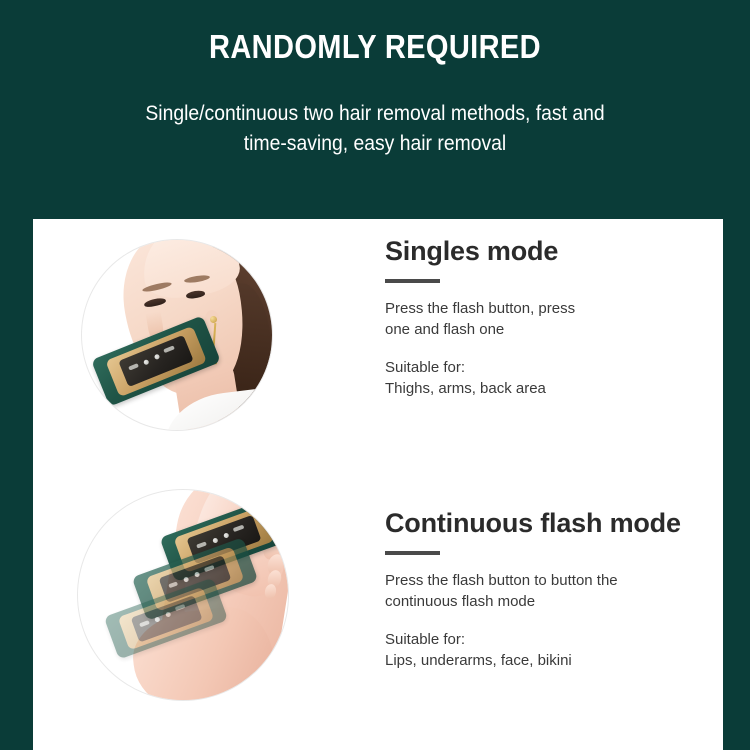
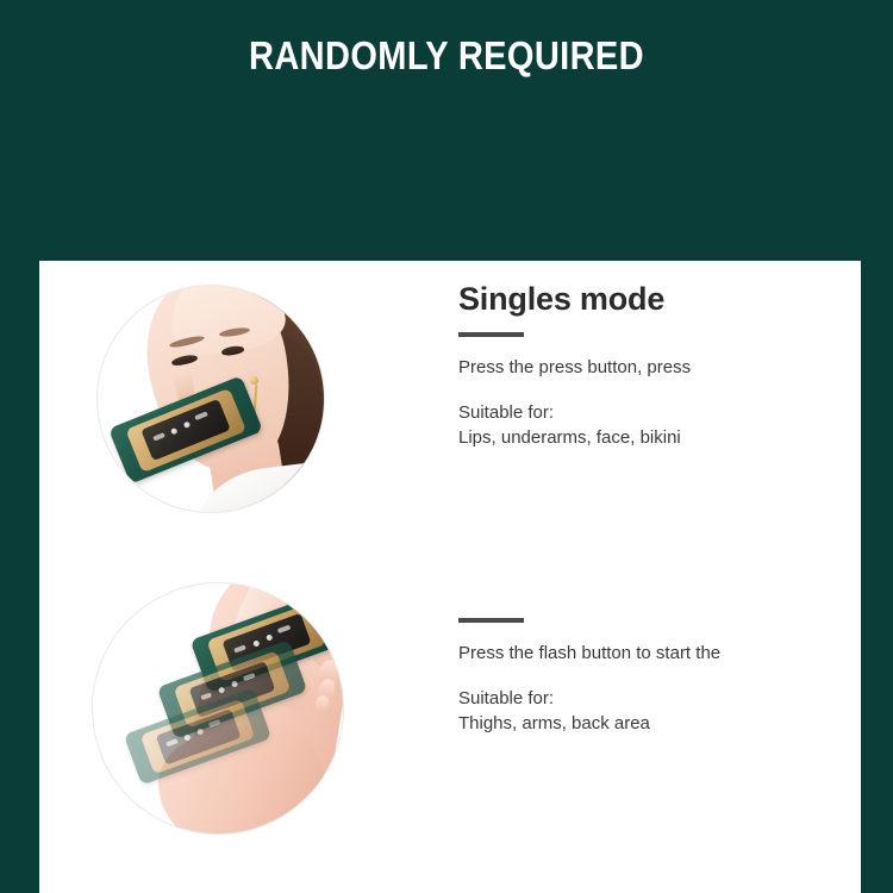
  RANDOMLY REQUIRED
- Single/continuous two hair removal methods, fast and
- time-saving, easy hair removal
  Singles mode
- Press the flash button, press
+ Press the press button, press
- one and flash one
  Suitable for:
- Thighs, arms, back area
+ Lips, underarms, face, bikini
- Continuous flash mode
- Press the flash button to button the
+ Press the flash button to start the
- continuous flash mode
  Suitable for:
- Lips, underarms, face, bikini
+ Thighs, arms, back area
